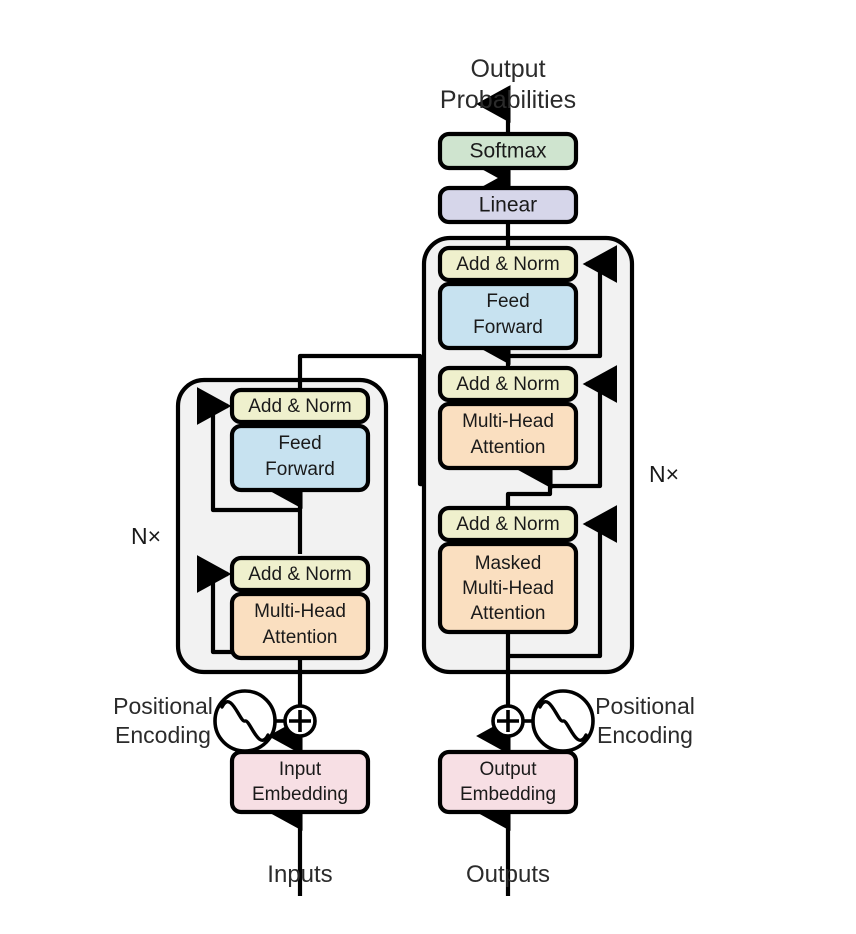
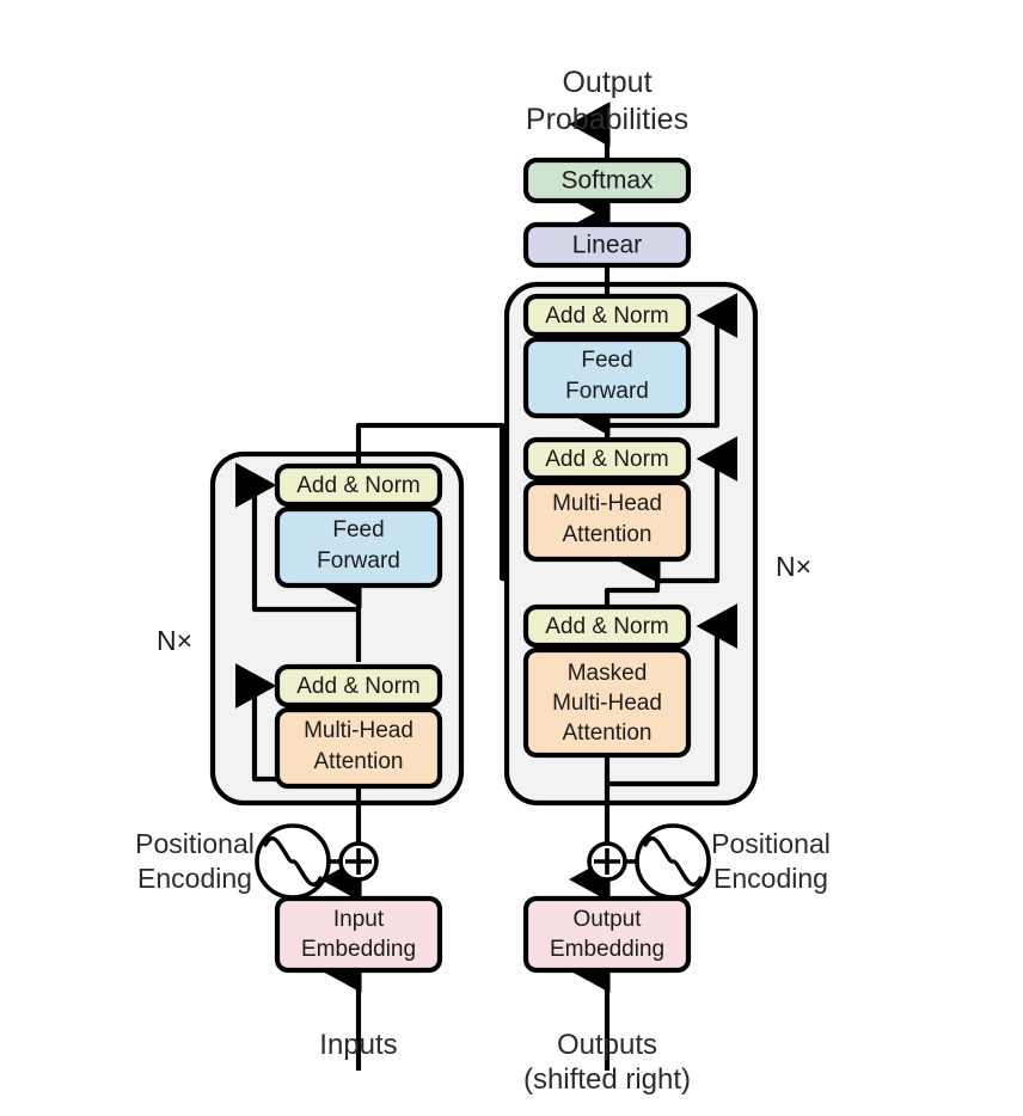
  Softmax
  Linear
  Add & Norm
  Feed
  Forward
  Add & Norm
  Multi-Head
  Attention
  Add & Norm
  Masked
  Multi-Head
  Attention
  Add & Norm
  Feed
  Forward
  Add & Norm
  Multi-Head
  Attention
  Input
  Embedding
  Output
  Embedding
  Output
  Probabilities
  N×
  N×
  Positional
  Encoding
  Positional
  Encoding
  Inputs
  Outputs
+ (shifted right)
